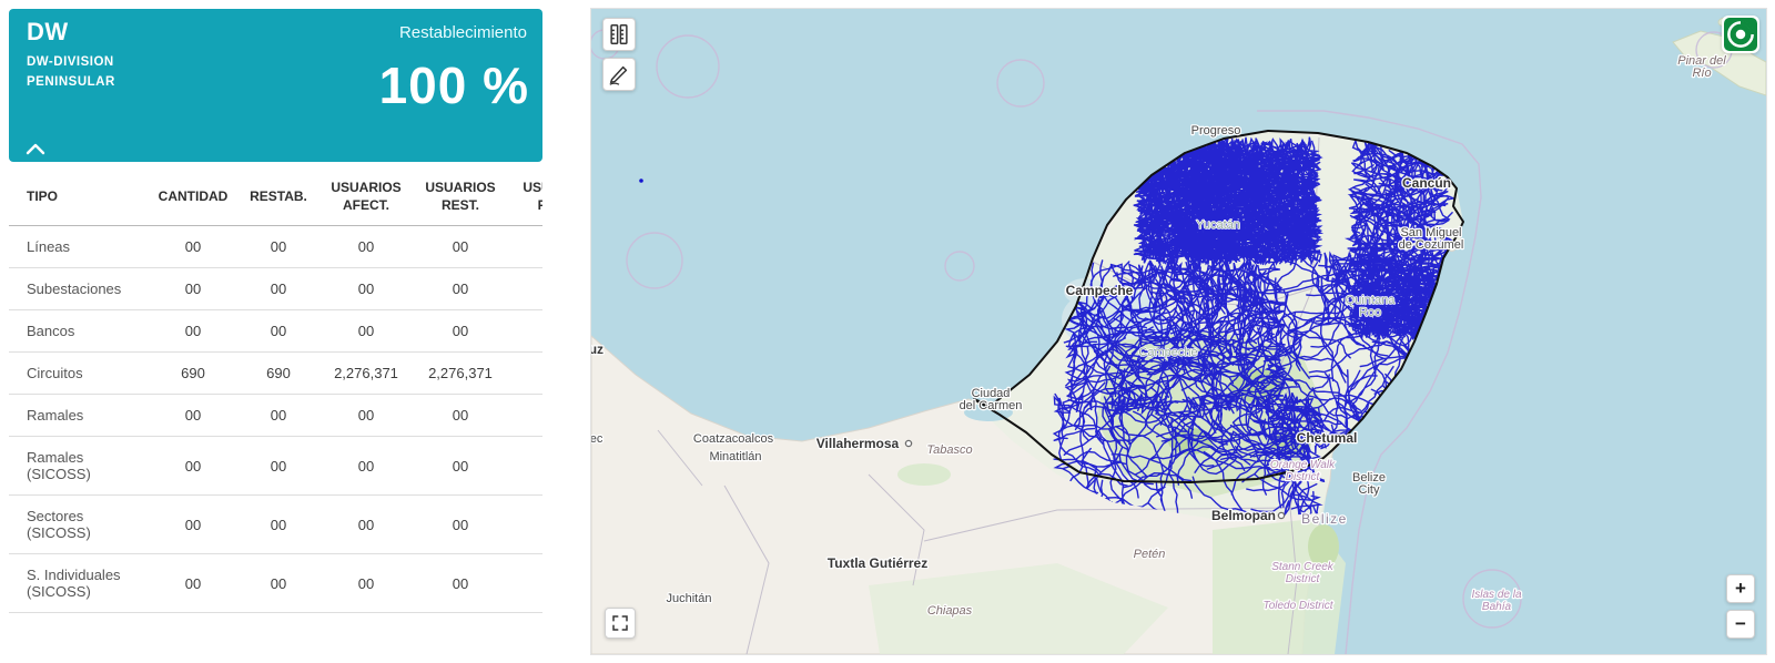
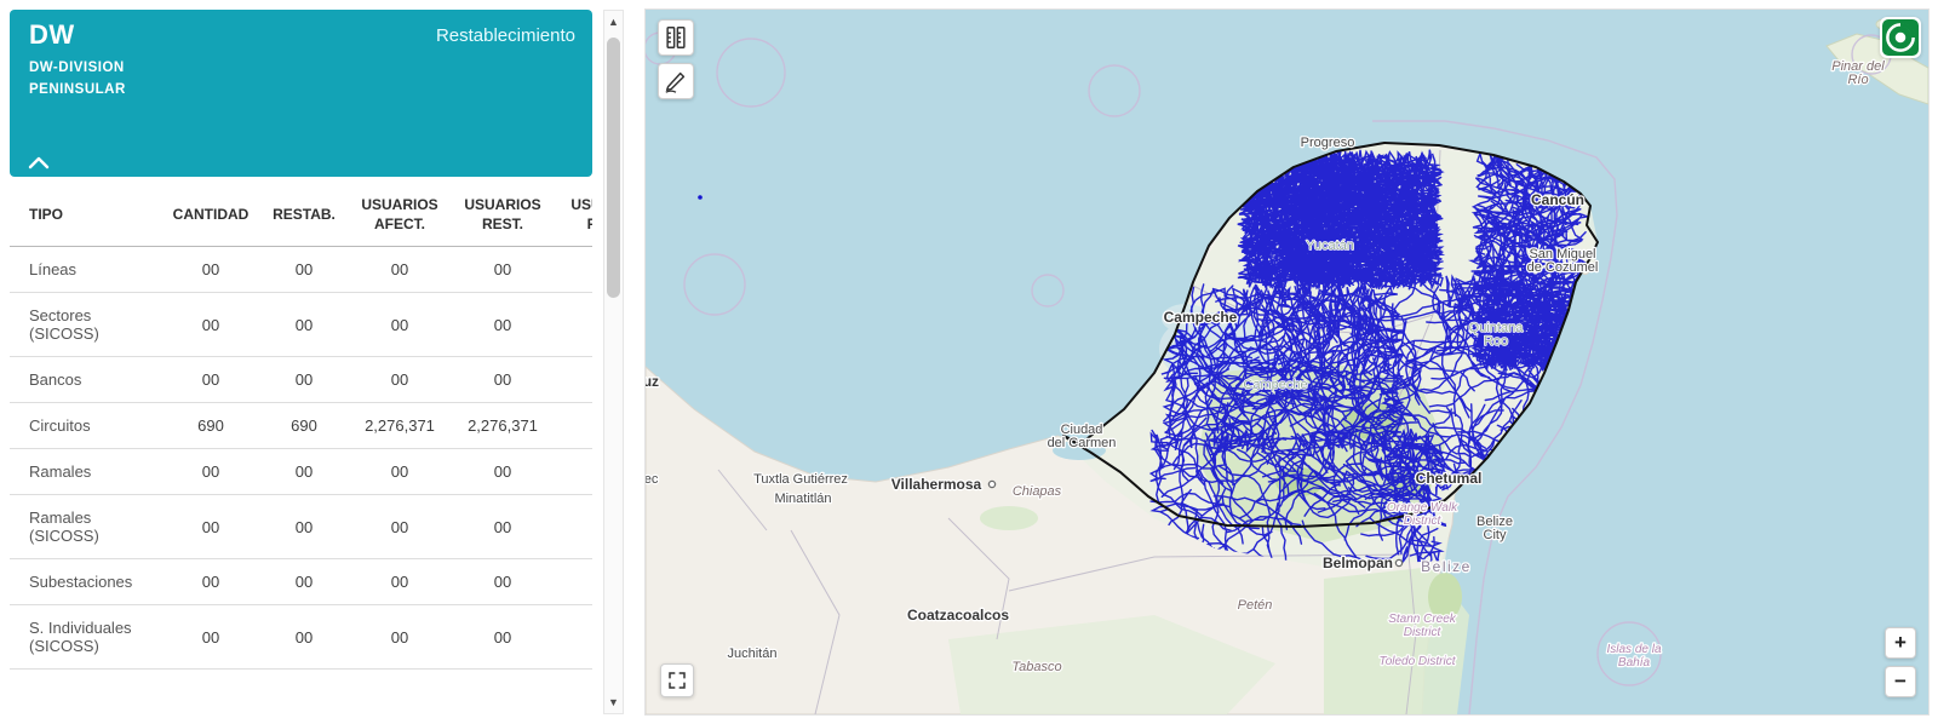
  DW
  DW-DIVISION
  PENINSULAR
  Restablecimiento
- 100 %
  TIPO	CANTIDAD	RESTAB.	USUARIOS AFECT.	USUARIOS REST.	US P
  Líneas	00	00	00	00
- Subestaciones	00	00	00	00
+ Sectores (SICOSS)	00	00	00	00
  Bancos	00	00	00	00
  Circuitos	690	690	2,276,371	2,276,371
  Ramales	00	00	00	00
  Ramales (SICOSS)	00	00	00	00
- Sectores (SICOSS)	00	00	00	00
+ Subestaciones	00	00	00	00
  S. Individuales (SICOSS)	00	00	00	00
+ ▲
+ ▼
  Progreso
  Cancún
  Campeche
  Ciudad del Carmen
- Coatzacoalcos
+ Tuxtla Gutiérrez
  Minatitlán
  Villahermosa
- Tabasco
+ Chiapas
  Chetumal
  Orange Walk District
  Belize City
  Belmopan
  Belize
  Petén
  Stann Creek District
- Tuxtla Gutiérrez
+ Coatzacoalcos
  Juchitán
- Chiapas
+ Tabasco
  Toledo District
  Islas de la Bahía
  Pinar del Río
  San Miguel de Cozumel
  Yucatán
  Quintana Roo
  Campeche
  +
  −
